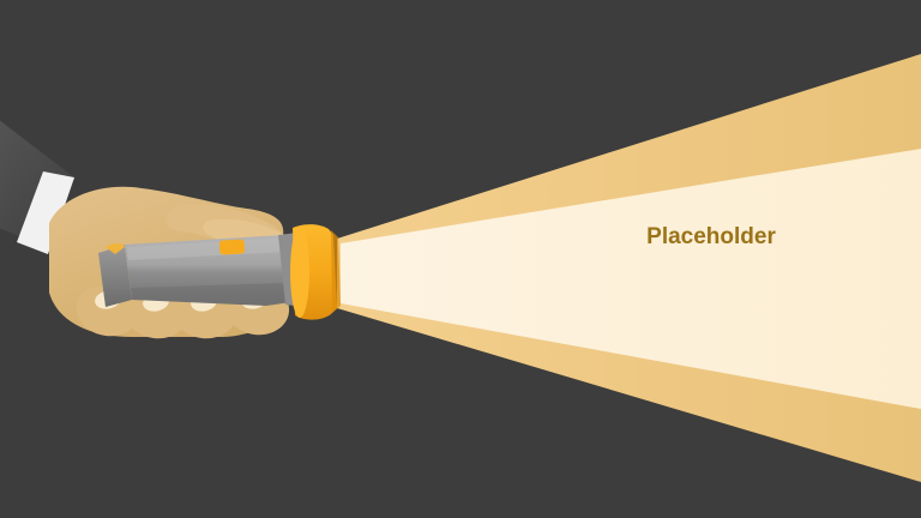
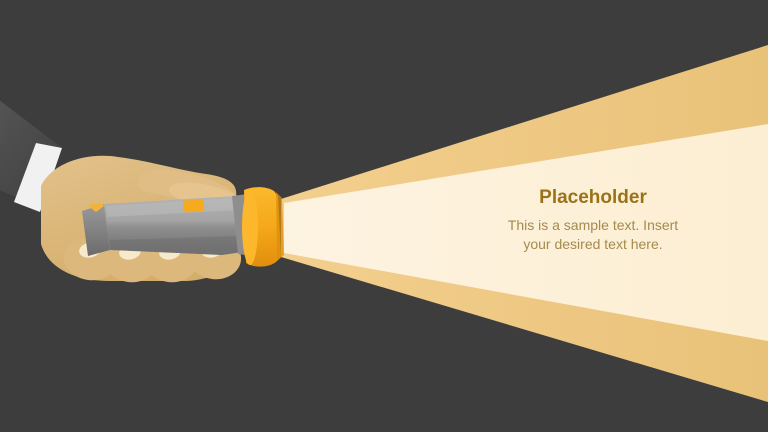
  Placeholder
+ This is a sample text. Insert your desired text here.
